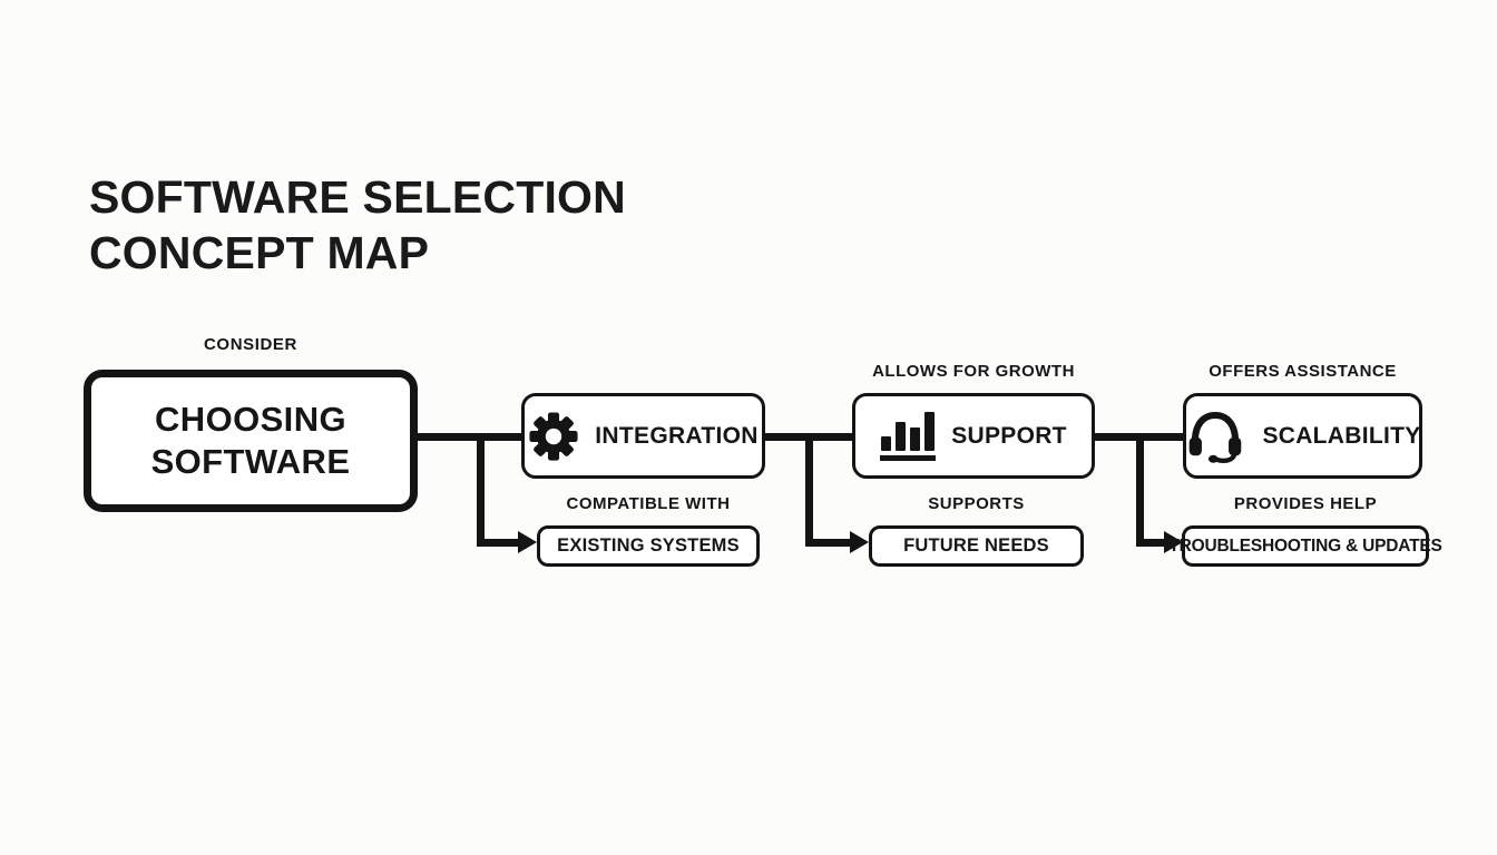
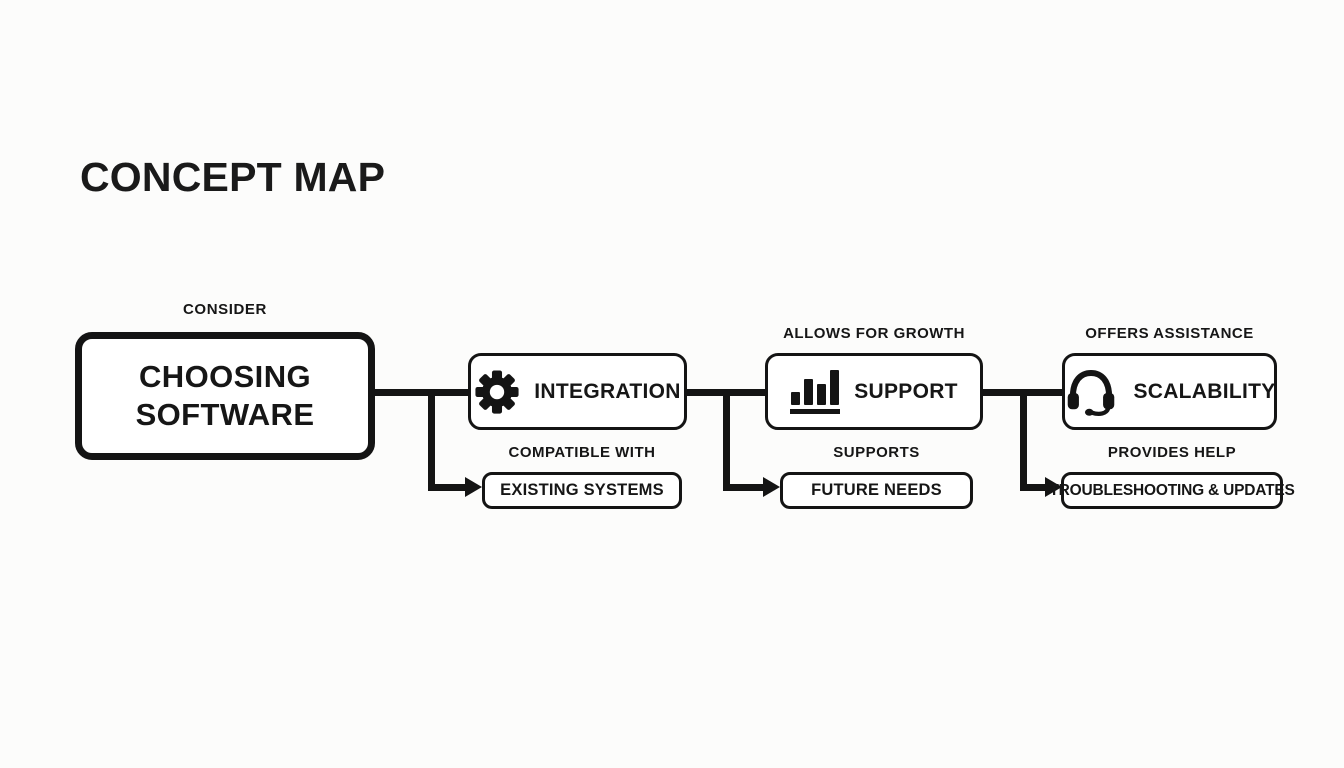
- SOFTWARE SELECTION
  CONCEPT MAP
  CONSIDER
  CHOOSING
  SOFTWARE
  INTEGRATION
  COMPATIBLE WITH
  EXISTING SYSTEMS
  ALLOWS FOR GROWTH
  SUPPORT
  SUPPORTS
  FUTURE NEEDS
  OFFERS ASSISTANCE
  SCALABILITY
  PROVIDES HELP
  TROUBLESHOOTING & UPDATES
